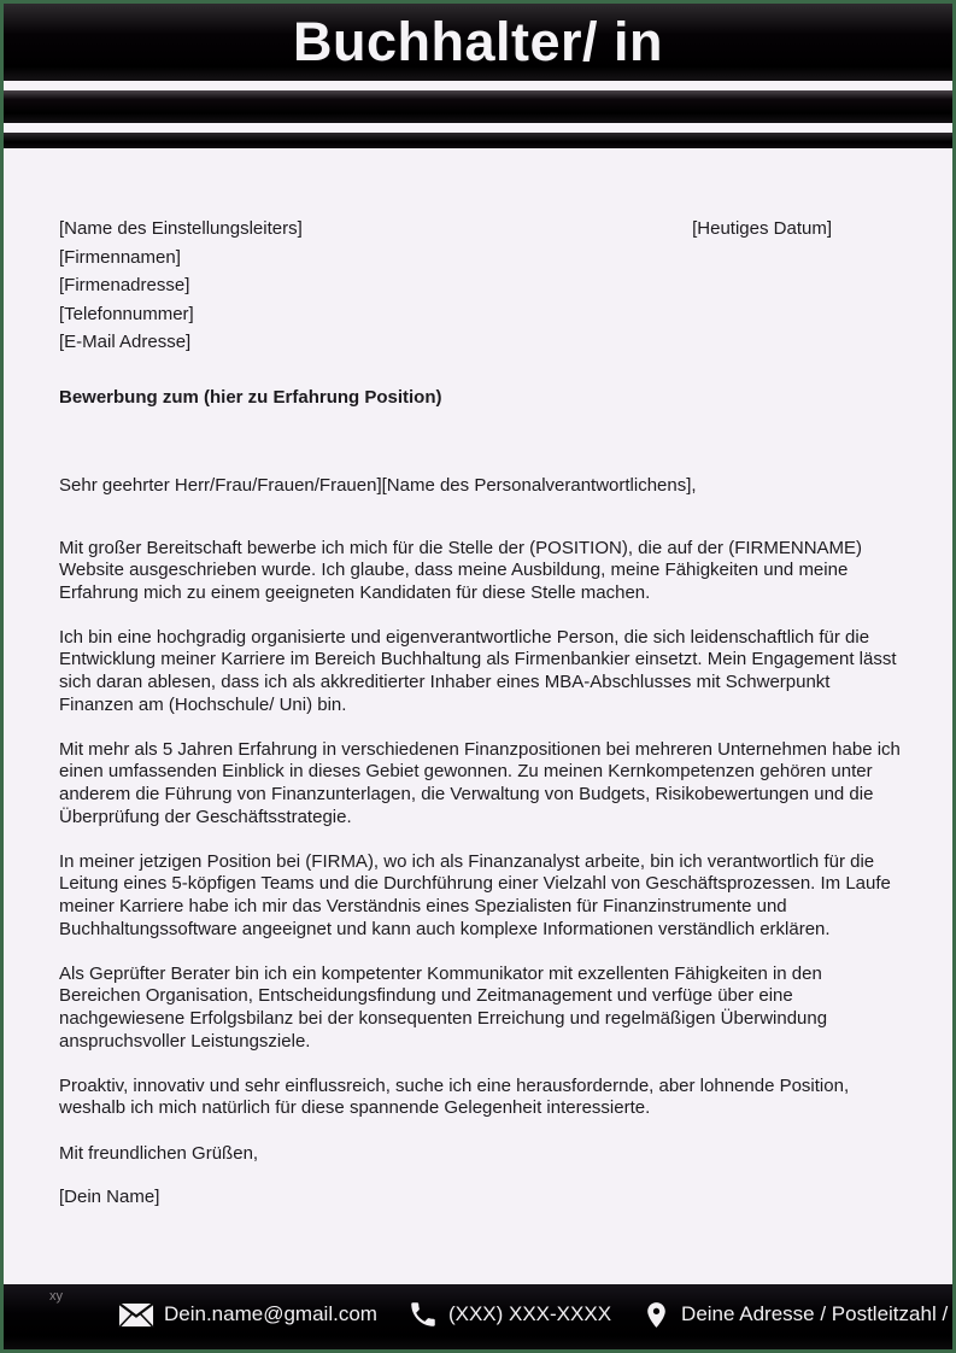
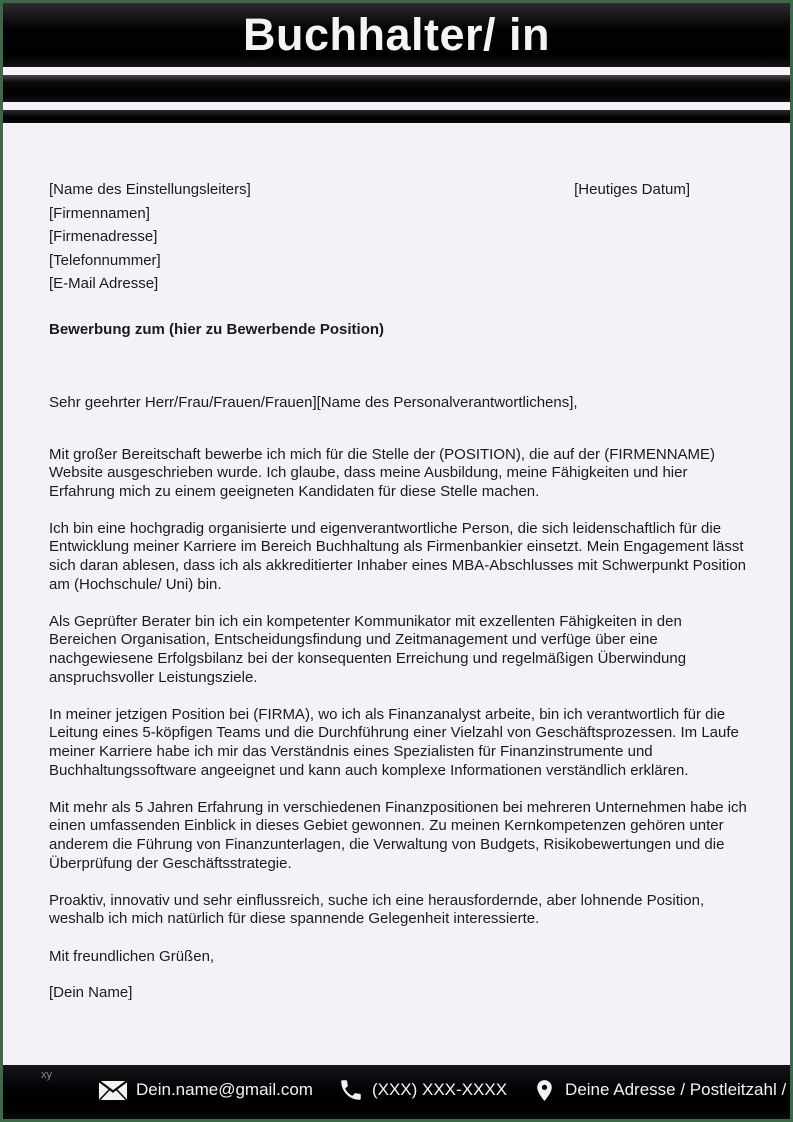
  Buchhalter/ in
  [Name des Einstellungsleiters]
  [Heutiges Datum]
  [Firmennamen]
  [Firmenadresse]
  [Telefonnummer]
  [E-Mail Adresse]
- Bewerbung zum (hier zu Erfahrung Position)
+ Bewerbung zum (hier zu Bewerbende Position)
  Sehr geehrter Herr/Frau/Frauen/Frauen][Name des Personalverantwortlichens],
- Mit großer Bereitschaft bewerbe ich mich für die Stelle der (POSITION), die auf der (FIRMENNAME) Website ausgeschrieben wurde. Ich glaube, dass meine Ausbildung, meine Fähigkeiten und meine Erfahrung mich zu einem geeigneten Kandidaten für diese Stelle machen.
+ Mit großer Bereitschaft bewerbe ich mich für die Stelle der (POSITION), die auf der (FIRMENNAME) Website ausgeschrieben wurde. Ich glaube, dass meine Ausbildung, meine Fähigkeiten und hier Erfahrung mich zu einem geeigneten Kandidaten für diese Stelle machen.
- Ich bin eine hochgradig organisierte und eigenverantwortliche Person, die sich leidenschaftlich für die Entwicklung meiner Karriere im Bereich Buchhaltung als Firmenbankier einsetzt. Mein Engagement lässt sich daran ablesen, dass ich als akkreditierter Inhaber eines MBA-Abschlusses mit Schwerpunkt Finanzen am (Hochschule/ Uni) bin.
+ Ich bin eine hochgradig organisierte und eigenverantwortliche Person, die sich leidenschaftlich für die Entwicklung meiner Karriere im Bereich Buchhaltung als Firmenbankier einsetzt. Mein Engagement lässt sich daran ablesen, dass ich als akkreditierter Inhaber eines MBA-Abschlusses mit Schwerpunkt Position am (Hochschule/ Uni) bin.
- Mit mehr als 5 Jahren Erfahrung in verschiedenen Finanzpositionen bei mehreren Unternehmen habe ich einen umfassenden Einblick in dieses Gebiet gewonnen. Zu meinen Kernkompetenzen gehören unter anderem die Führung von Finanzunterlagen, die Verwaltung von Budgets, Risikobewertungen und die Überprüfung der Geschäftsstrategie.
+ Als Geprüfter Berater bin ich ein kompetenter Kommunikator mit exzellenten Fähigkeiten in den Bereichen Organisation, Entscheidungsfindung und Zeitmanagement und verfüge über eine nachgewiesene Erfolgsbilanz bei der konsequenten Erreichung und regelmäßigen Überwindung anspruchsvoller Leistungsziele.
  In meiner jetzigen Position bei (FIRMA), wo ich als Finanzanalyst arbeite, bin ich verantwortlich für die Leitung eines 5-köpfigen Teams und die Durchführung einer Vielzahl von Geschäftsprozessen. Im Laufe meiner Karriere habe ich mir das Verständnis eines Spezialisten für Finanzinstrumente und Buchhaltungssoftware angeeignet und kann auch komplexe Informationen verständlich erklären.
- Als Geprüfter Berater bin ich ein kompetenter Kommunikator mit exzellenten Fähigkeiten in den Bereichen Organisation, Entscheidungsfindung und Zeitmanagement und verfüge über eine nachgewiesene Erfolgsbilanz bei der konsequenten Erreichung und regelmäßigen Überwindung anspruchsvoller Leistungsziele.
+ Mit mehr als 5 Jahren Erfahrung in verschiedenen Finanzpositionen bei mehreren Unternehmen habe ich einen umfassenden Einblick in dieses Gebiet gewonnen. Zu meinen Kernkompetenzen gehören unter anderem die Führung von Finanzunterlagen, die Verwaltung von Budgets, Risikobewertungen und die Überprüfung der Geschäftsstrategie.
  Proaktiv, innovativ und sehr einflussreich, suche ich eine herausfordernde, aber lohnende Position, weshalb ich mich natürlich für diese spannende Gelegenheit interessierte.
  Mit freundlichen Grüßen,
  [Dein Name]
  xy
  Dein.name@gmail.com
  (XXX) XXX-XXXX
  Deine Adresse / Postleitzahl /
